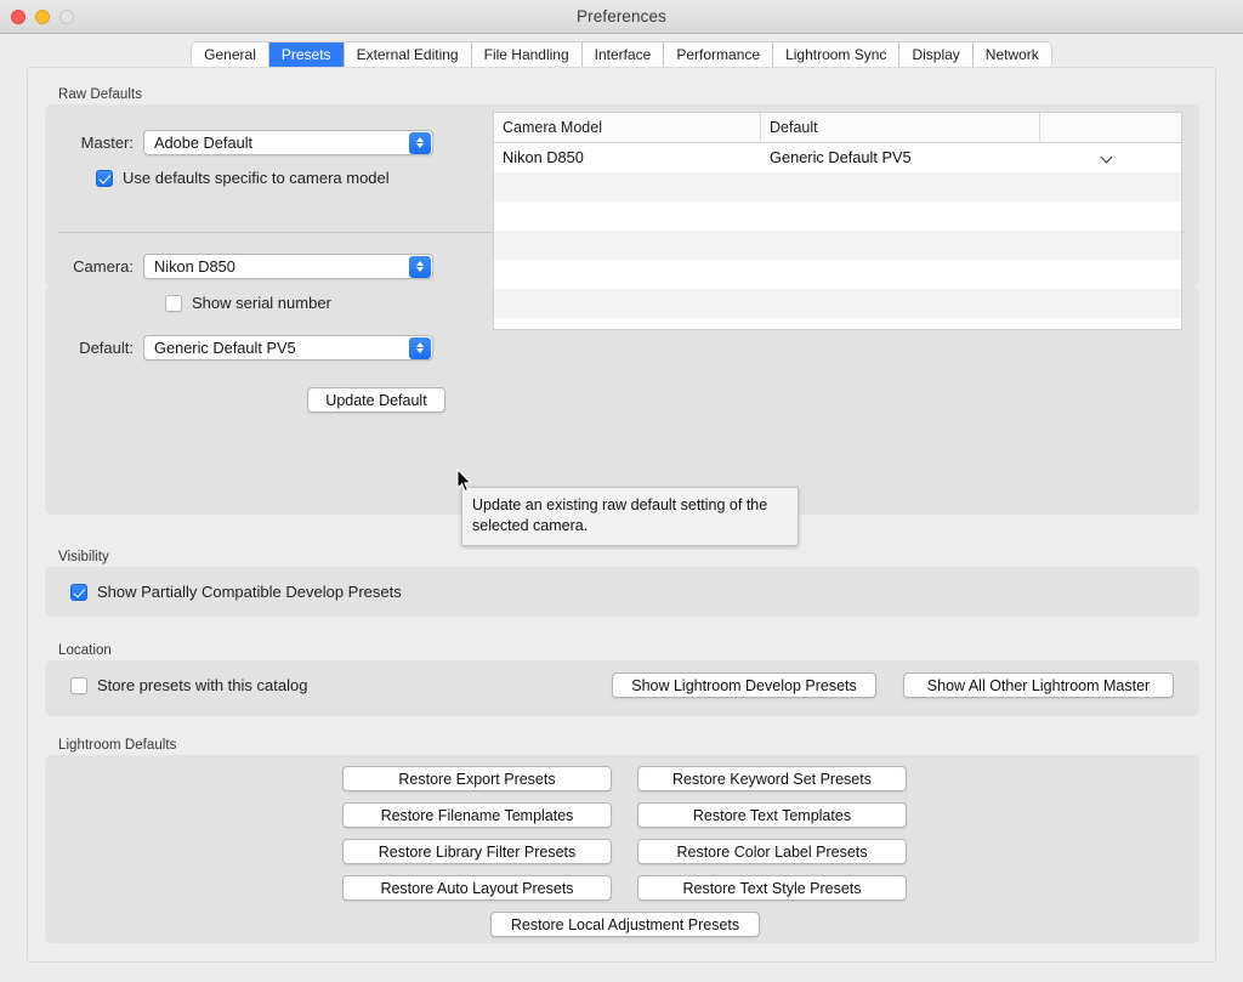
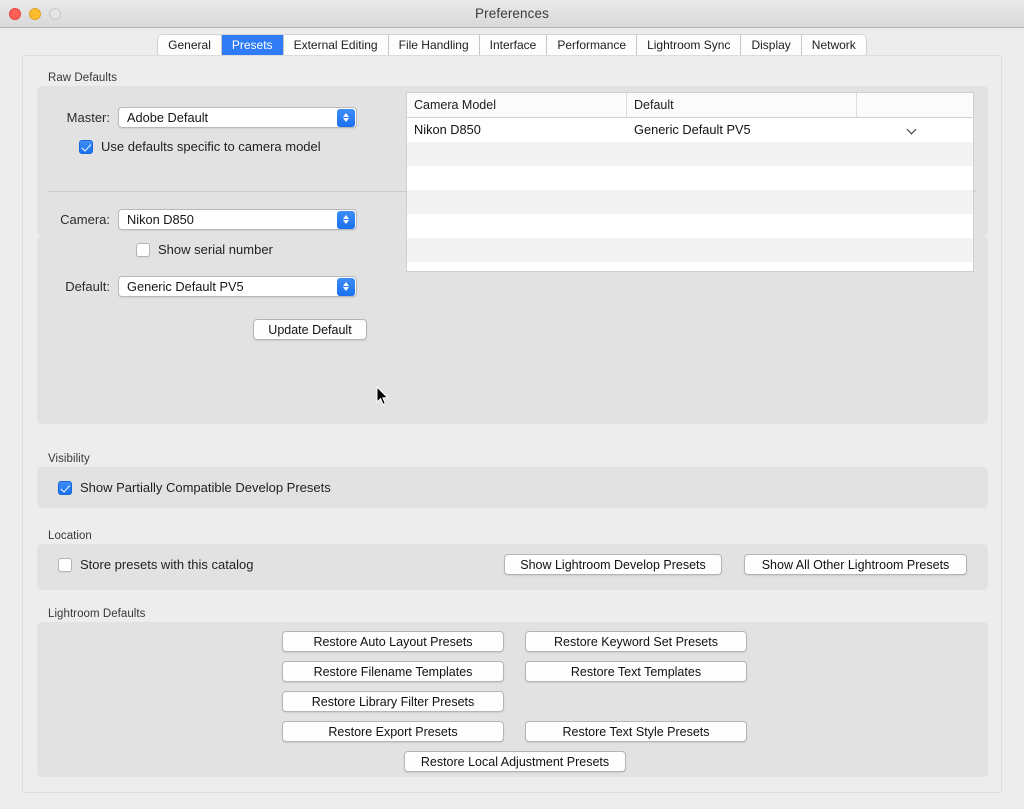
  Preferences
  General
  Presets
  External Editing
  File Handling
  Interface
  Performance
  Lightroom Sync
  Display
  Network
  Raw Defaults
  Master:
  Adobe Default
  Use defaults specific to camera model
  Camera:
  Nikon D850
  Show serial number
  Default:
  Generic Default PV5
  Update Default
  Camera Model
  Default
  Nikon D850
  Generic Default PV5
- Update an existing raw default setting of the selected camera.
  Visibility
  Show Partially Compatible Develop Presets
  Location
  Store presets with this catalog
  Show Lightroom Develop Presets
- Show All Other Lightroom Master
+ Show All Other Lightroom Presets
  Lightroom Defaults
- Restore Export Presets
+ Restore Auto Layout Presets
  Restore Filename Templates
  Restore Library Filter Presets
- Restore Auto Layout Presets
+ Restore Export Presets
  Restore Keyword Set Presets
  Restore Text Templates
- Restore Color Label Presets
  Restore Text Style Presets
  Restore Local Adjustment Presets
